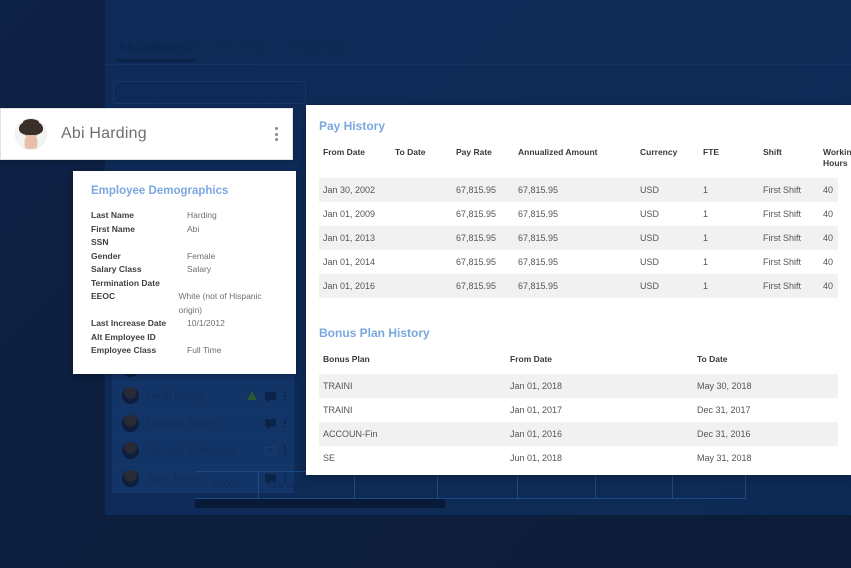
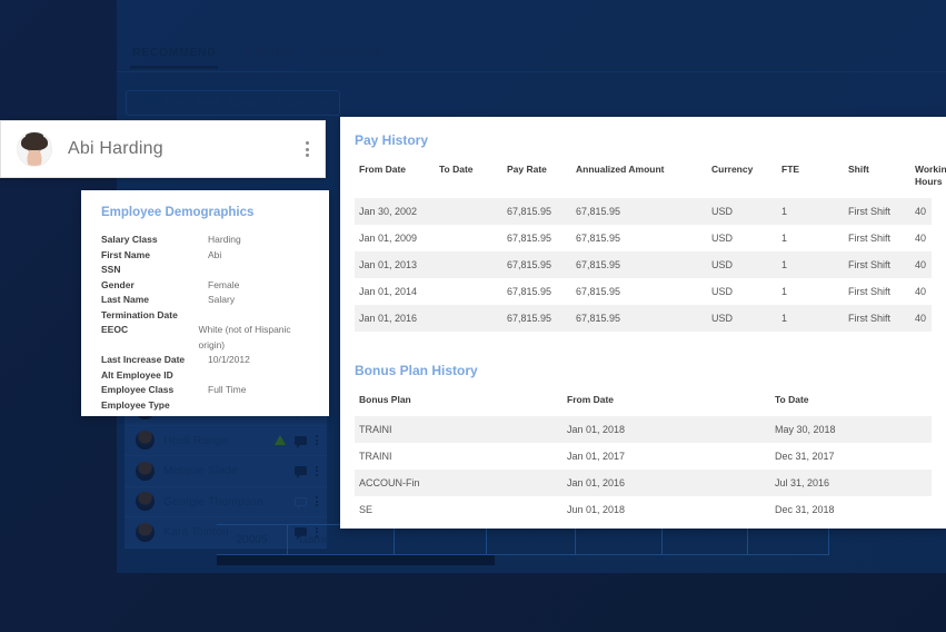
  Garner , Jennifer
  Abi Harding
  Employee Demographics
- Last Name
+ Salary Class
  Harding
  First Name
  Abi
  SSN
  Gender
  Female
- Salary Class
+ Last Name
  Salary
  Termination Date
  EEOC
  White (not of Hispanic origin)
  Last Increase Date
  10/1/2012
  Alt Employee ID
  Employee Class
  Full Time
+ Employee Type
  Pay History
  From Date	To Date	Pay Rate	Annualized Amount	Currency	FTE	Shift	Workin Hours
  Jan 30, 2002		67,815.95	67,815.95	USD	1	First Shift	40
  Jan 01, 2009		67,815.95	67,815.95	USD	1	First Shift	40
  Jan 01, 2013		67,815.95	67,815.95	USD	1	First Shift	40
  Jan 01, 2014		67,815.95	67,815.95	USD	1	First Shift	40
  Jan 01, 2016		67,815.95	67,815.95	USD	1	First Shift	40
  Bonus Plan History
  Bonus Plan	From Date	To Date
  TRAINI	Jan 01, 2018	May 30, 2018
  TRAINI	Jan 01, 2017	Dec 31, 2017
- ACCOUN-Fin	Jan 01, 2016	Dec 31, 2016
+ ACCOUN-Fin	Jan 01, 2016	Jul 31, 2016
- SE	Jun 01, 2018	May 31, 2018
+ SE	Jun 01, 2018	Dec 31, 2018
